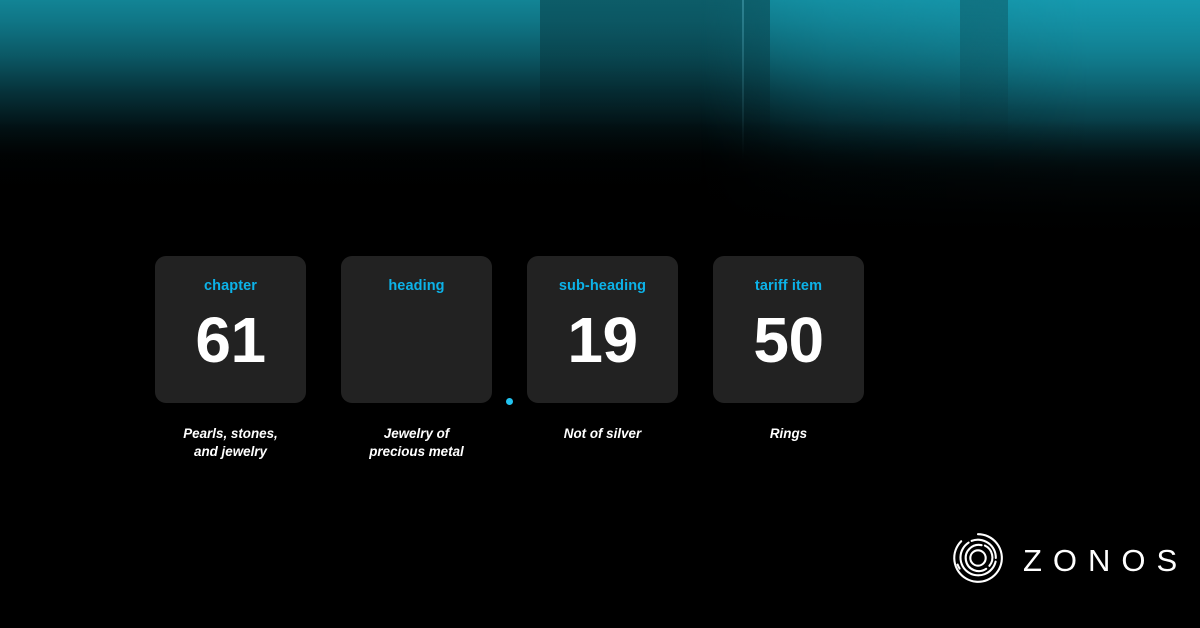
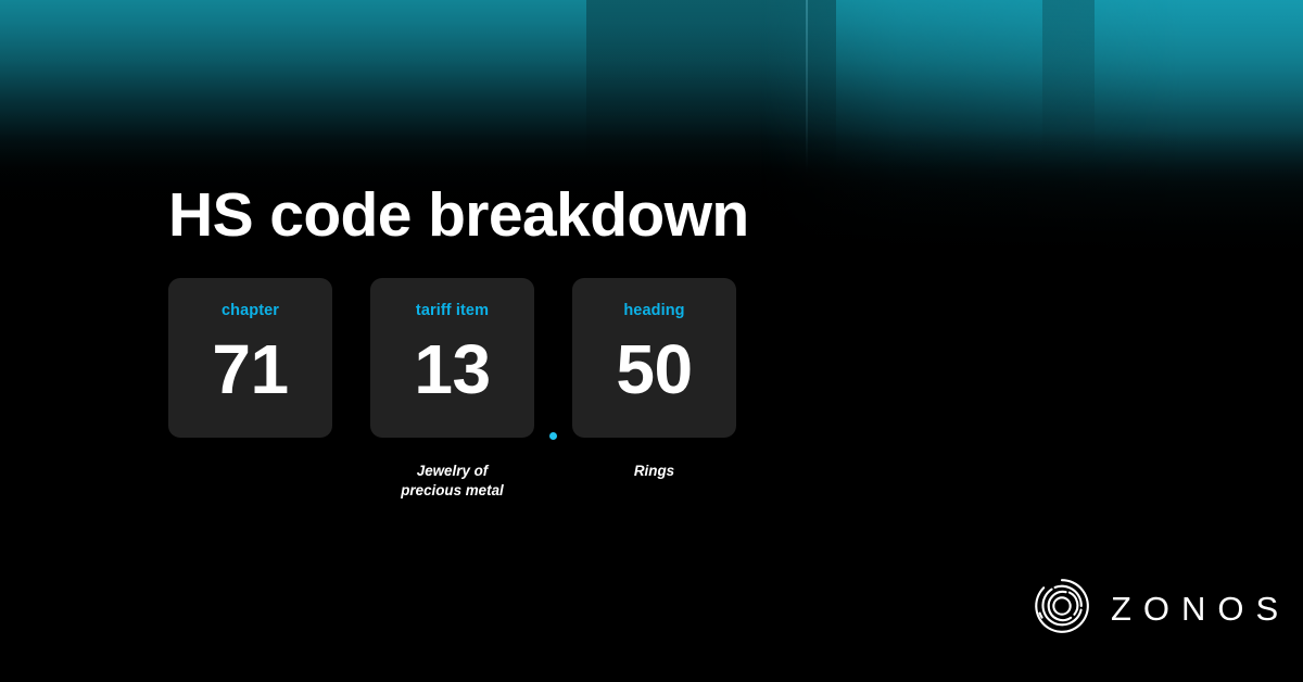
+ HS code breakdown
  chapter
- 61
+ 71
- Pearls, stones,
- and jewelry
- heading
+ tariff item
+ 13
  Jewelry of
  precious metal
- sub-heading
- 19
- Not of silver
- tariff item
+ heading
  50
  Rings
  ZONOS
